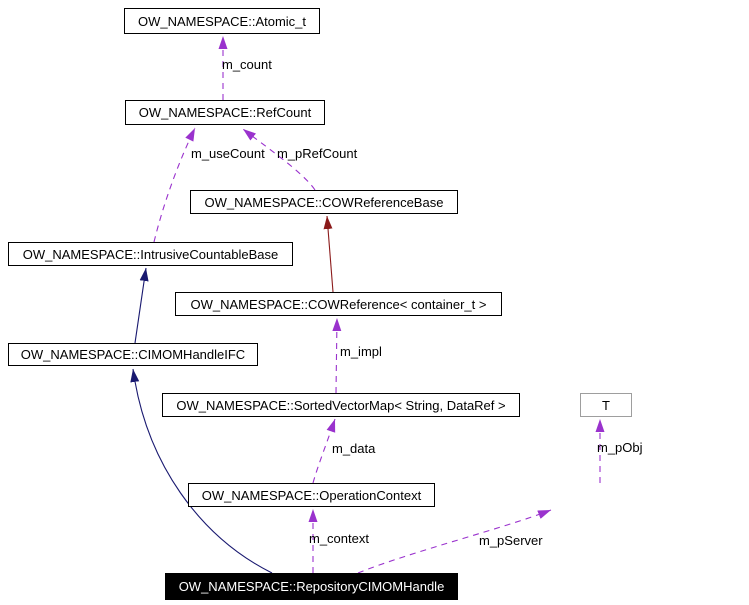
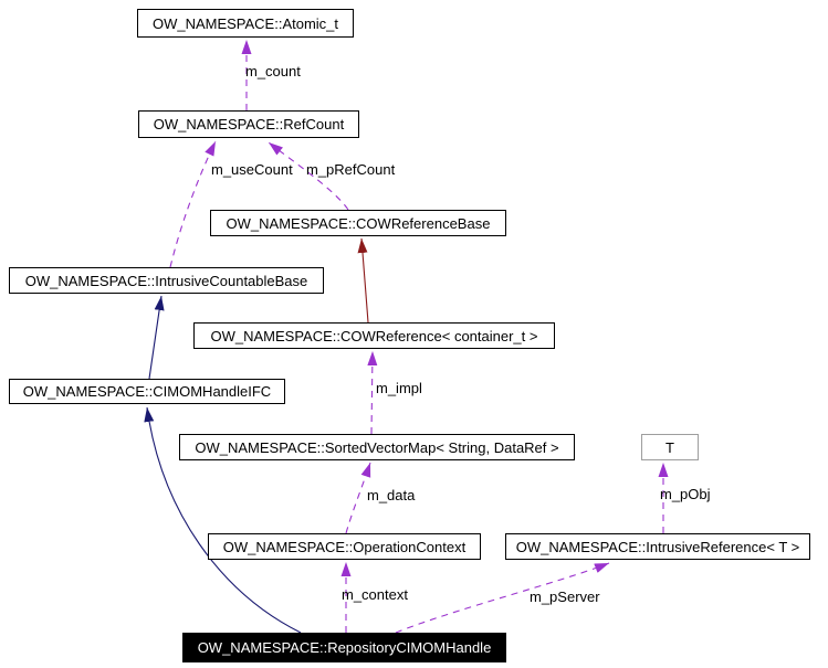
  OW_NAMESPACE::Atomic_t
  OW_NAMESPACE::RefCount
  OW_NAMESPACE::COWReferenceBase
  OW_NAMESPACE::IntrusiveCountableBase
  OW_NAMESPACE::COWReference< container_t >
  OW_NAMESPACE::CIMOMHandleIFC
  OW_NAMESPACE::SortedVectorMap< String, DataRef >
  T
  OW_NAMESPACE::OperationContext
+ OW_NAMESPACE::IntrusiveReference< T >
  OW_NAMESPACE::RepositoryCIMOMHandle
  m_count
  m_useCount
  m_pRefCount
  m_impl
  m_data
  m_pObj
  m_context
  m_pServer
